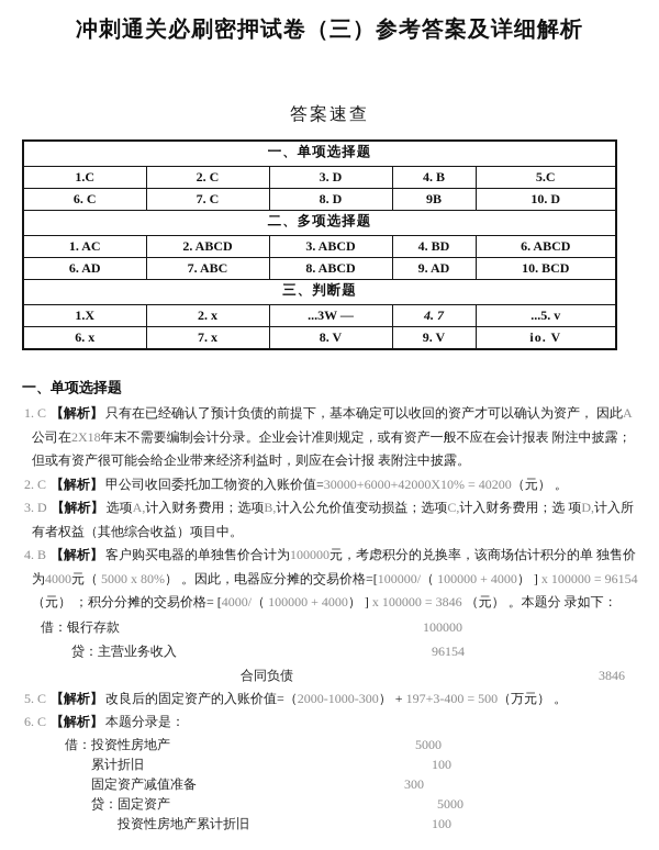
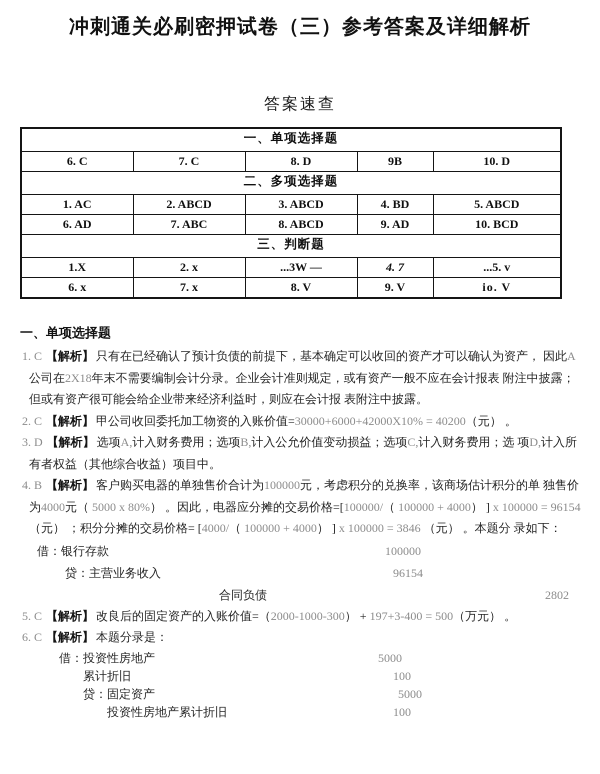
  冲刺通关必刷密押试卷（三）参考答案及详细解析
  答案速查
  一、单项选择题
- 1.C	2. C	3. D	4. B	5.C
  6. C	7. C	8. D	9B	10. D
  二、多项选择题
- 1. AC	2. ABCD	3. ABCD	4. BD	6. ABCD
+ 1. AC	2. ABCD	3. ABCD	4. BD	5. ABCD
  6. AD	7. ABC	8. ABCD	9. AD	10. BCD
  三、判断题
  1.X	2. x	...3W —	4. 7	...5. v
  6. x	7. x	8. V	9. V	io. V
  一、单项选择题
  1. C 【解析】 只有在已经确认了预计负债的前提下，基本确定可以收回的资产才可以确认为资产， 因此A公司在2X18年末不需要编制会计分录。企业会计准则规定，或有资产一般不应在会计报表 附注中披露；但或有资产很可能会给企业带来经济利益时，则应在会计报 表附注中披露。
  2. C 【解析】 甲公司收回委托加工物资的入账价值=30000+6000+42000X10% = 40200（元） 。
  3. D 【解析】 选项A,计入财务费用；选项B,计入公允价值变动损益；选项C,计入财务费用；选 项D,计入所有者权益（其他综合收益）项目中。
  4. B 【解析】 客户购买电器的单独售价合计为100000元，考虑积分的兑换率，该商场估计积分的单 独售价为4000元（ 5000 x 80%） 。因此，电器应分摊的交易价格=[100000/（ 100000 + 4000） ] x 100000 = 96154（元） ；积分分摊的交易价格= [4000/（ 100000 + 4000） ] x 100000 = 3846 （元） 。本题分 录如下：
  借：银行存款
  100000
  贷：主营业务收入
  96154
  合同负债
- 3846
+ 2802
  5. C 【解析】 改良后的固定资产的入账价值=（2000-1000-300） + 197+3-400 = 500（万元） 。
  6. C 【解析】 本题分录是：
  借：投资性房地产
  5000
  累计折旧
  100
- 固定资产减值准备
- 300
  贷：固定资产
  5000
  投资性房地产累计折旧
  100
